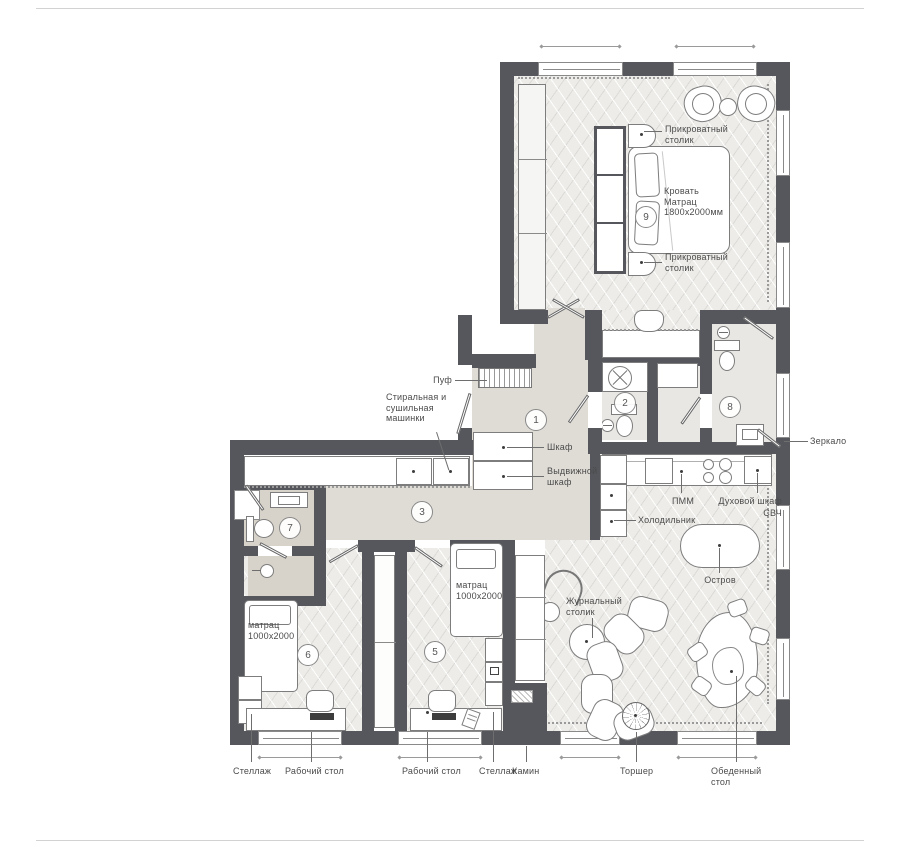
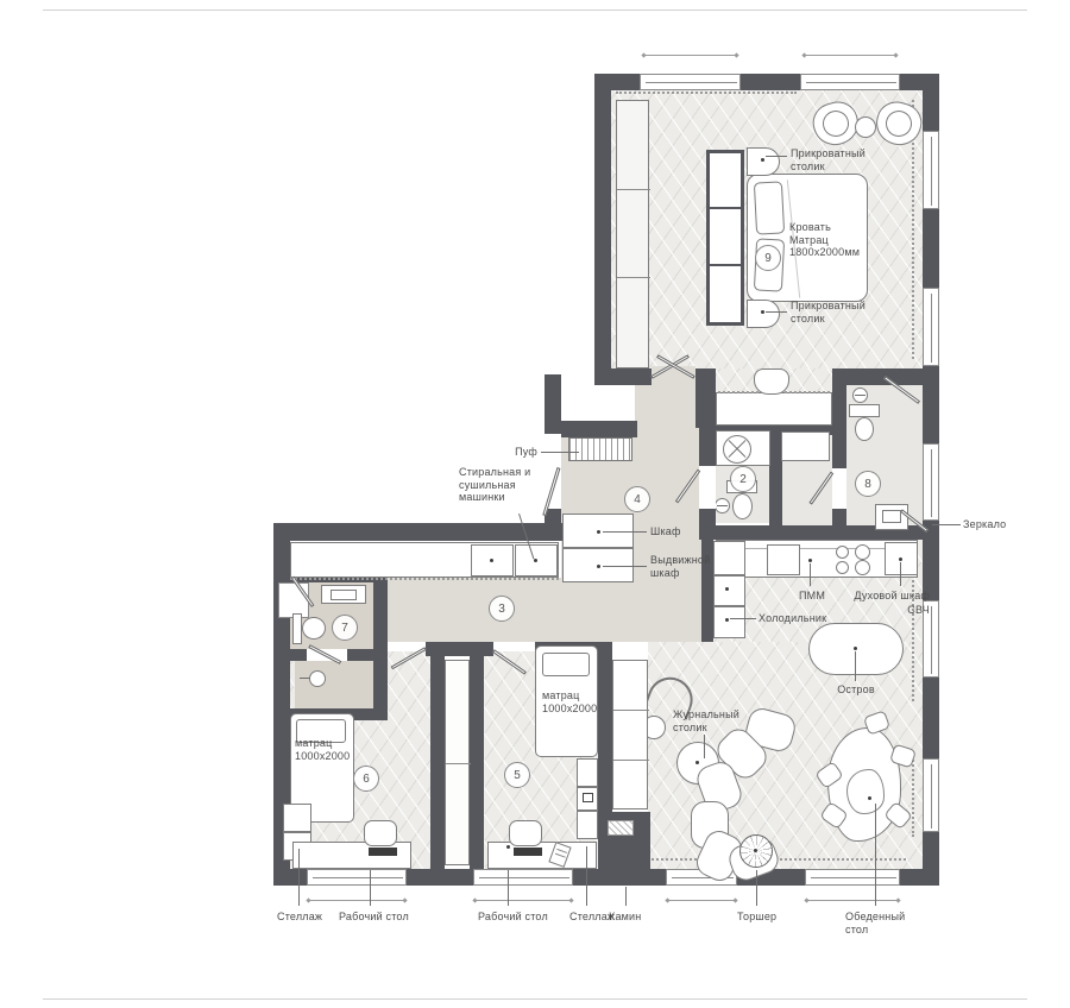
  Прикроватный
  столик
  Прикроватный
  столик
  Кровать
  Матрац
  1800х2000мм
  9
  Пуф
- 1
+ 4
  3
  Шкаф
  Выдвижной
  шкаф
  Стиральная и
  сушильная
  машинки
  2
  8
  Зеркало
  ПММ
  Духовой шкаф
  СВЧ
  Холодильник
  Остров
  Журнальный
  столик
  матрац
  1000х2000
  6
  матрац
  1000х2000
  5
  7
  Стеллаж
  Рабочий стол
  Рабочий стол
  Стеллаж
  Камин
  Торшер
  Обеденный
  стол
